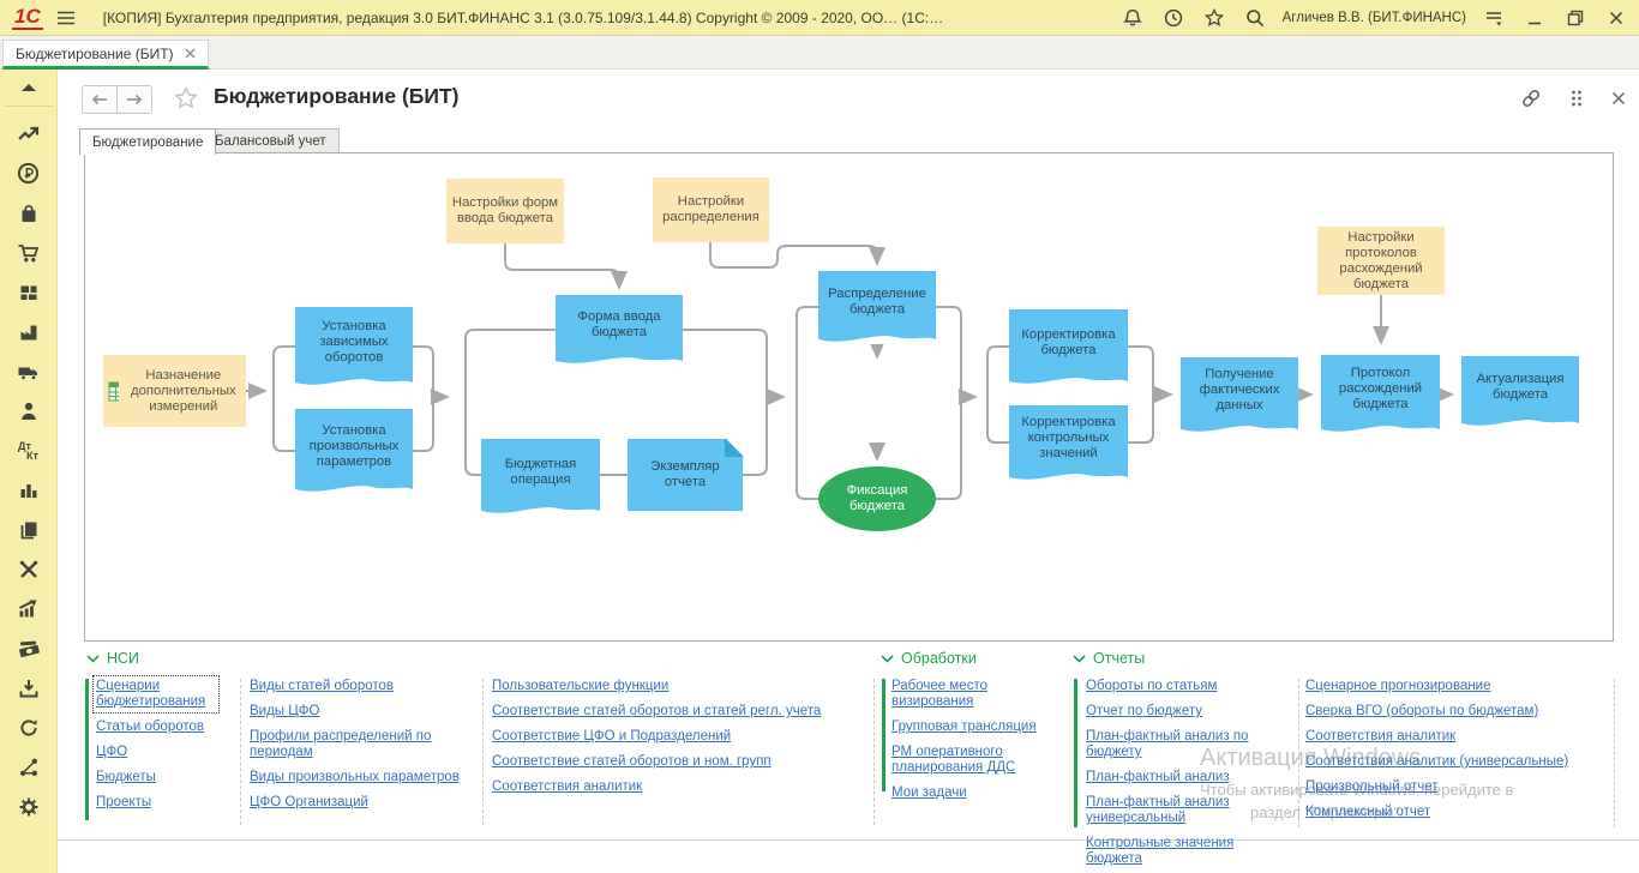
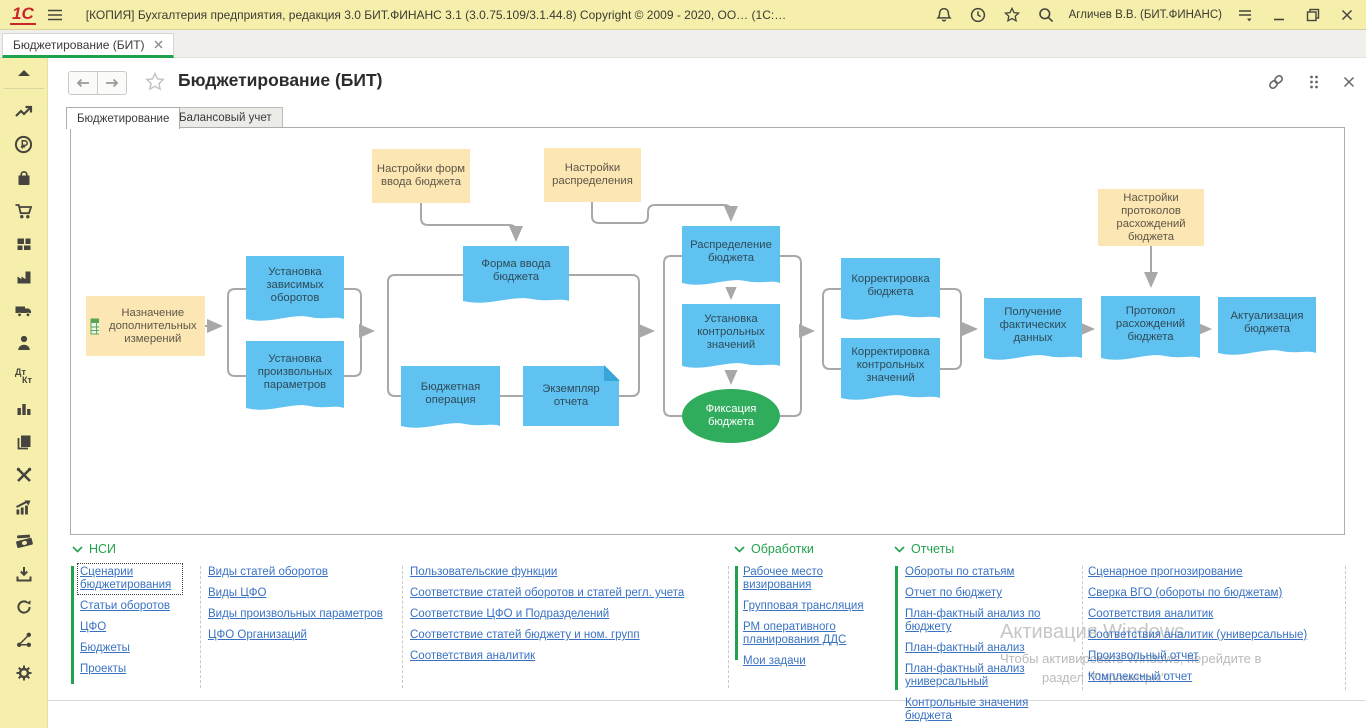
  1С
  [КОПИЯ] Бухгалтерия предприятия, редакция 3.0 БИТ.ФИНАНС 3.1 (3.0.75.109/3.1.44.8) Copyright © 2009 - 2020, ОО… (1С:Пр
  Агличев В.В. (БИТ.ФИНАНС)
  Бюджетирование (БИТ)
  Дт
  Кт
  Бюджетирование (БИТ)
  Бюджетирование
  Балансовый учет
  Настройки форм ввода бюджета
  Настройки распределения
  Настройки протоколов расхождений бюджета
  Назначение дополнительных измерений
  Установка зависимых оборотов
  Установка произвольных параметров
  Форма ввода бюджета
  Бюджетная операция
  Экземпляр отчета
  Распределение бюджета
+ Установка контрольных значений
  Фиксация бюджета
  Корректировка бюджета
  Корректировка контрольных значений
  Получение фактических данных
  Протокол расхождений бюджета
  Актуализация бюджета
  Активация Windows
  Чтобы активировать Windows, перейдите в
  раздел "Параметры".
  НСИ
  Сценарии бюджетирования
  Статьи оборотов
  ЦФО
  Бюджеты
  Проекты
  Виды статей оборотов
  Виды ЦФО
- Профили распределений по периодам
  Виды произвольных параметров
  ЦФО Организаций
  Пользовательские функции
  Соответствие статей оборотов и статей регл. учета
  Соответствие ЦФО и Подразделений
- Соответствие статей оборотов и ном. групп
+ Соответствие статей бюджету и ном. групп
  Соответствия аналитик
  Обработки
  Рабочее место визирования
  Групповая трансляция
  РМ оперативного планирования ДДС
  Мои задачи
  Отчеты
  Обороты по статьям
  Отчет по бюджету
  План-фактный анализ по бюджету
  План-фактный анализ
  План-фактный анализ универсальный
  Контрольные значения бюджета
  Сценарное прогнозирование
  Сверка ВГО (обороты по бюджетам)
  Соответствия аналитик
  Соответствия аналитик (универсальные)
  Произвольный отчет
  Комплексный отчет
